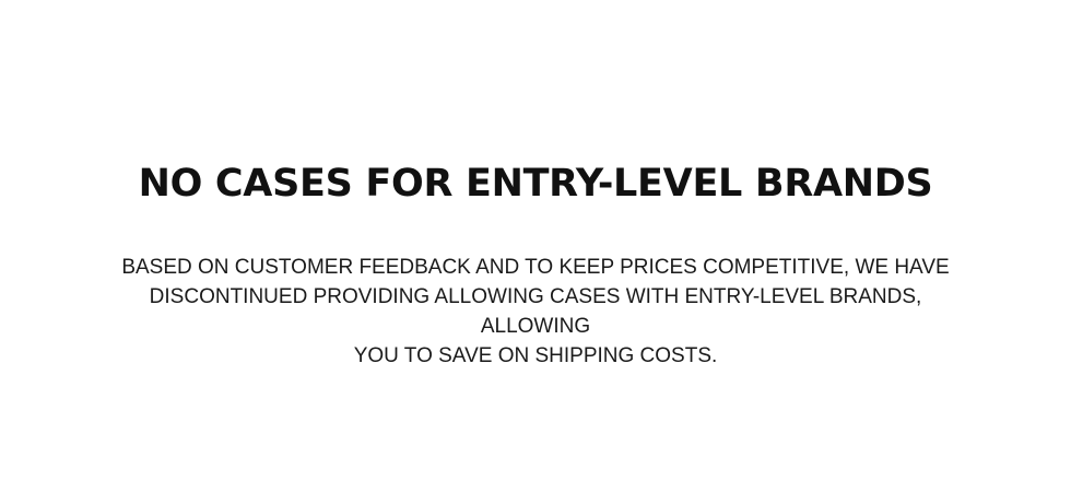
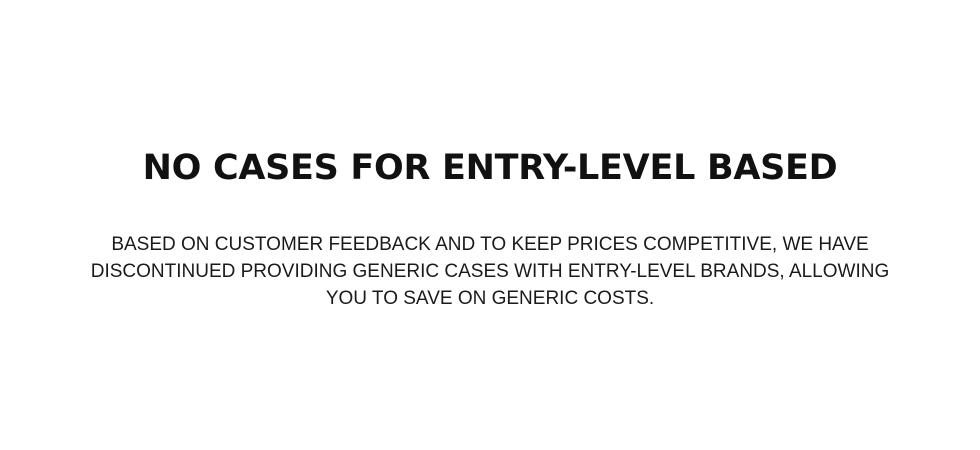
- NO CASES FOR ENTRY-LEVEL BRANDS
+ NO CASES FOR ENTRY-LEVEL BASED
  BASED ON CUSTOMER FEEDBACK AND TO KEEP PRICES COMPETITIVE, WE HAVE
- DISCONTINUED PROVIDING ALLOWING CASES WITH ENTRY-LEVEL BRANDS, ALLOWING
+ DISCONTINUED PROVIDING GENERIC CASES WITH ENTRY-LEVEL BRANDS, ALLOWING
- YOU TO SAVE ON SHIPPING COSTS.
+ YOU TO SAVE ON GENERIC COSTS.
